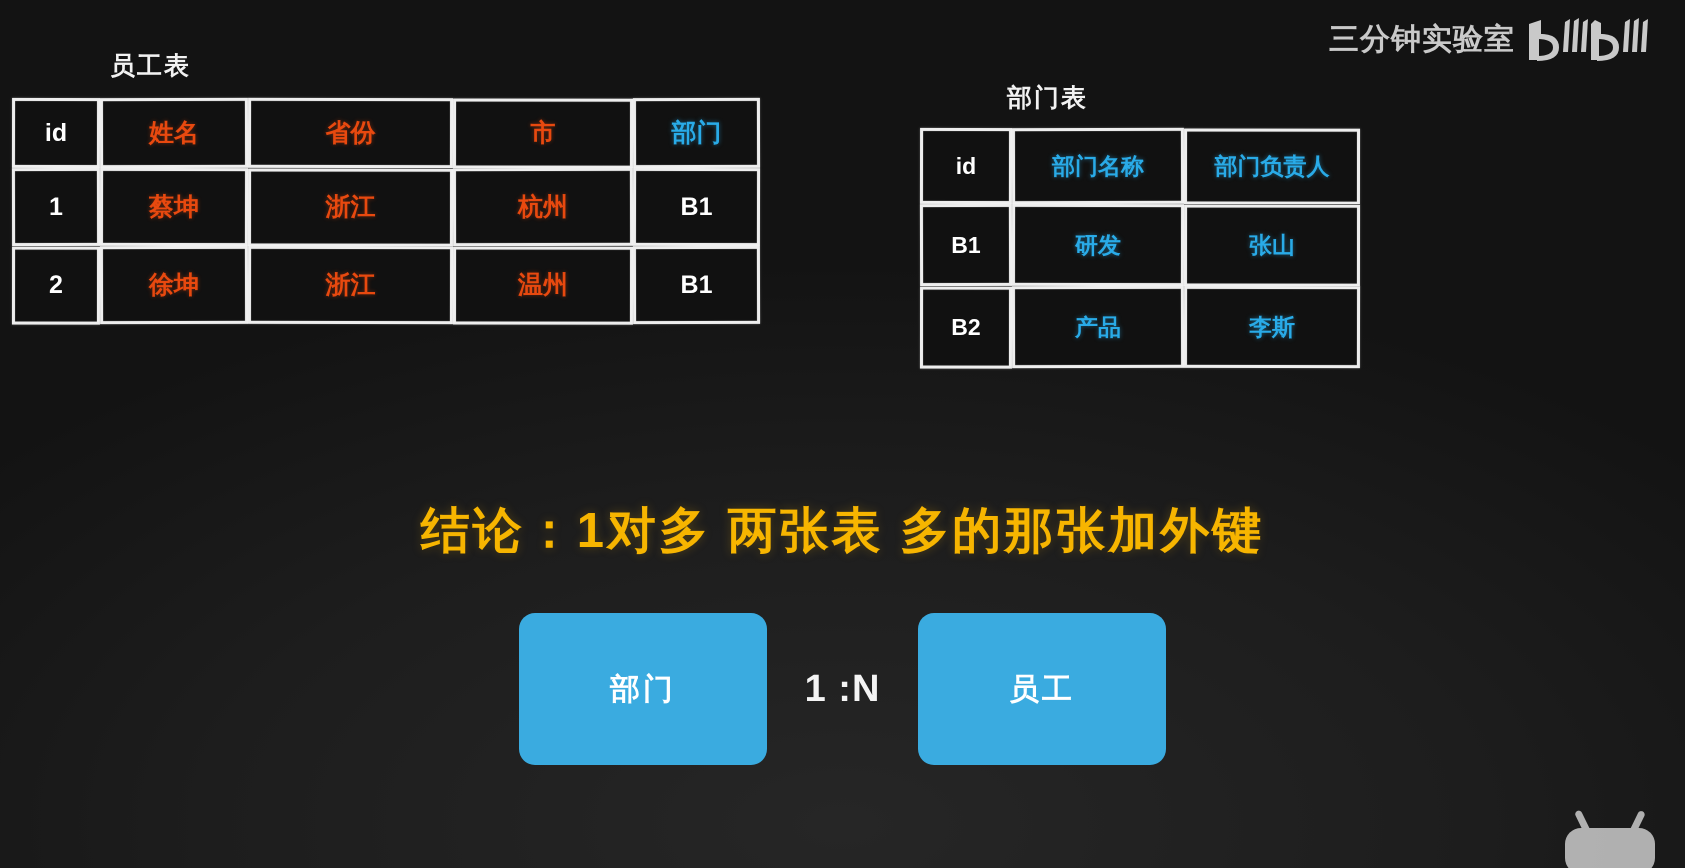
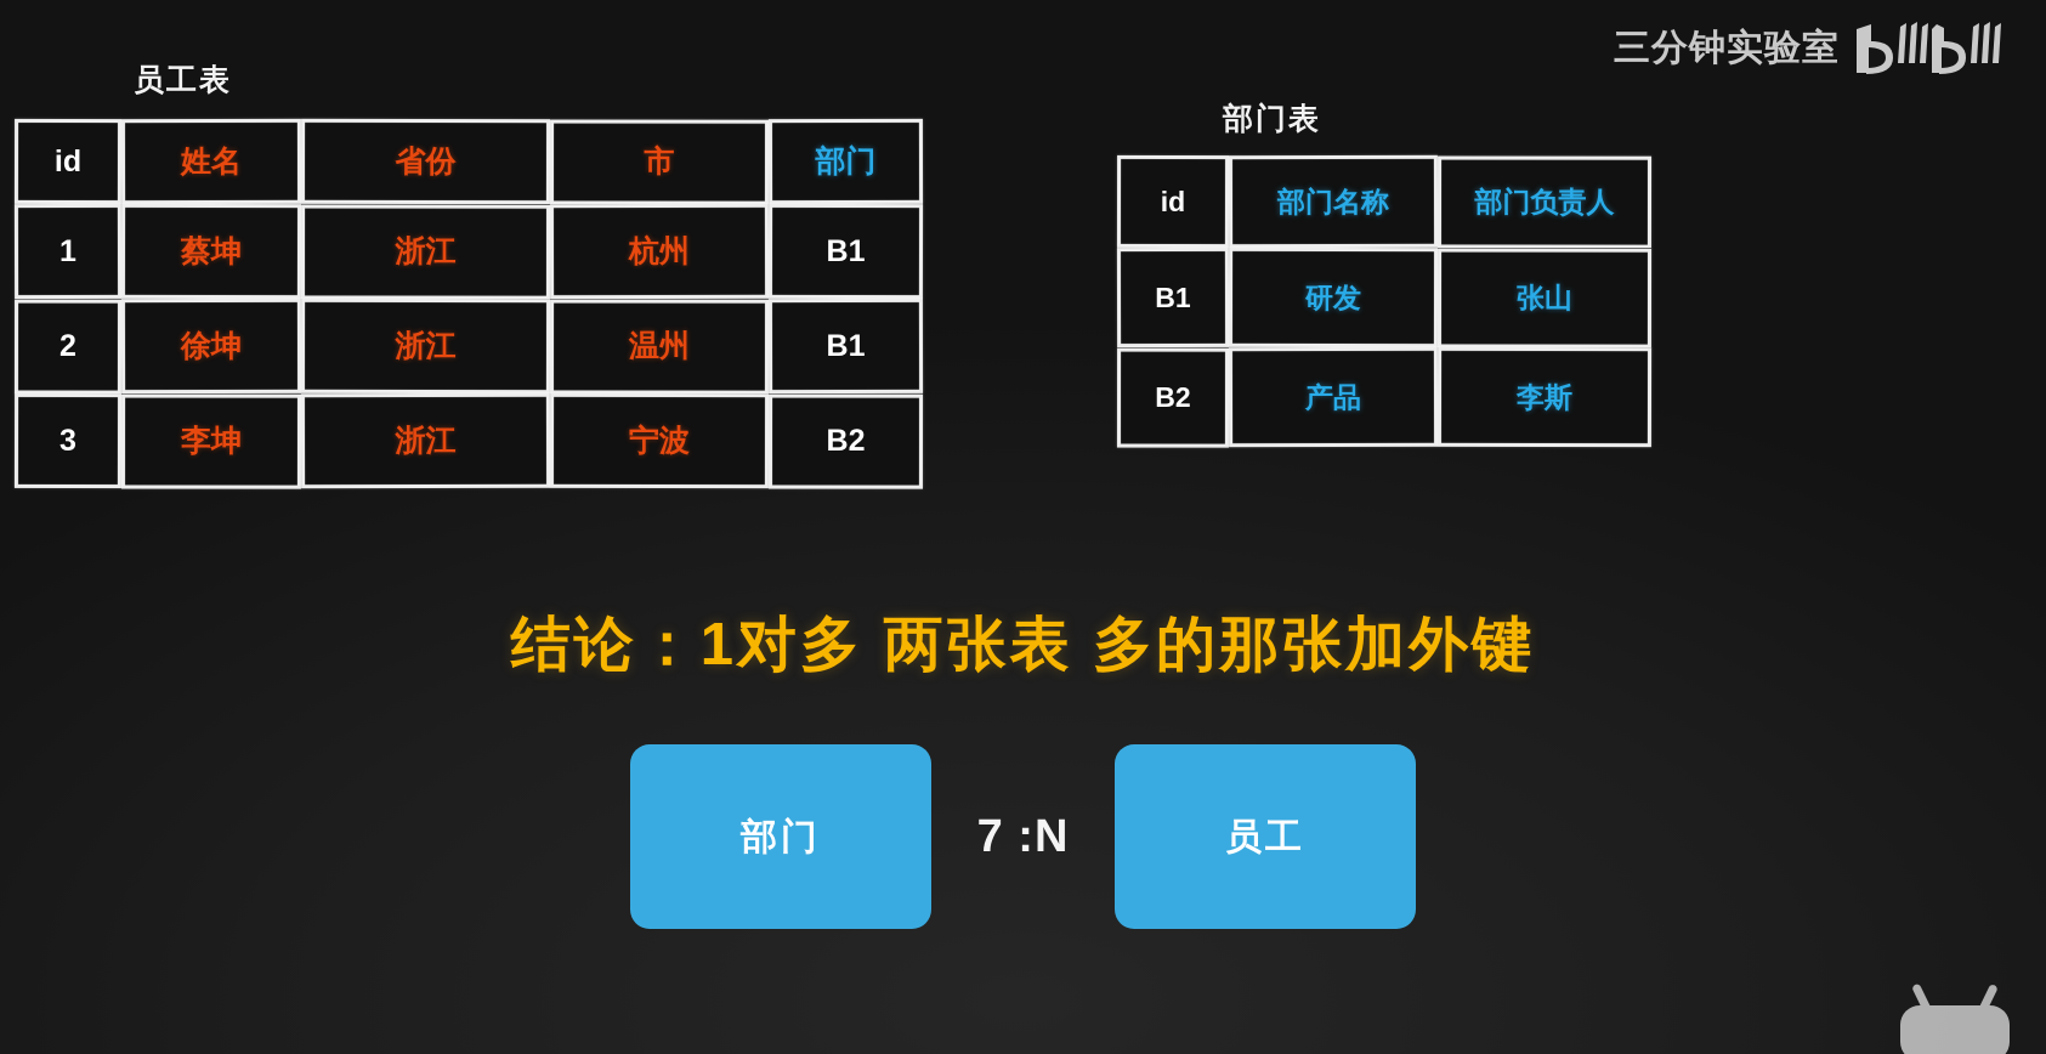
  三分钟实验室
  员工表
  id	姓名	省份	市	部门
  1	蔡坤	浙江	杭州	B1
  2	徐坤	浙江	温州	B1
+ 3	李坤	浙江	宁波	B2
  部门表
  id	部门名称	部门负责人
  B1	研发	张山
  B2	产品	李斯
  结论：1对多 两张表 多的那张加外键
  部门
- 1 :N
+ 7 :N
  员工
